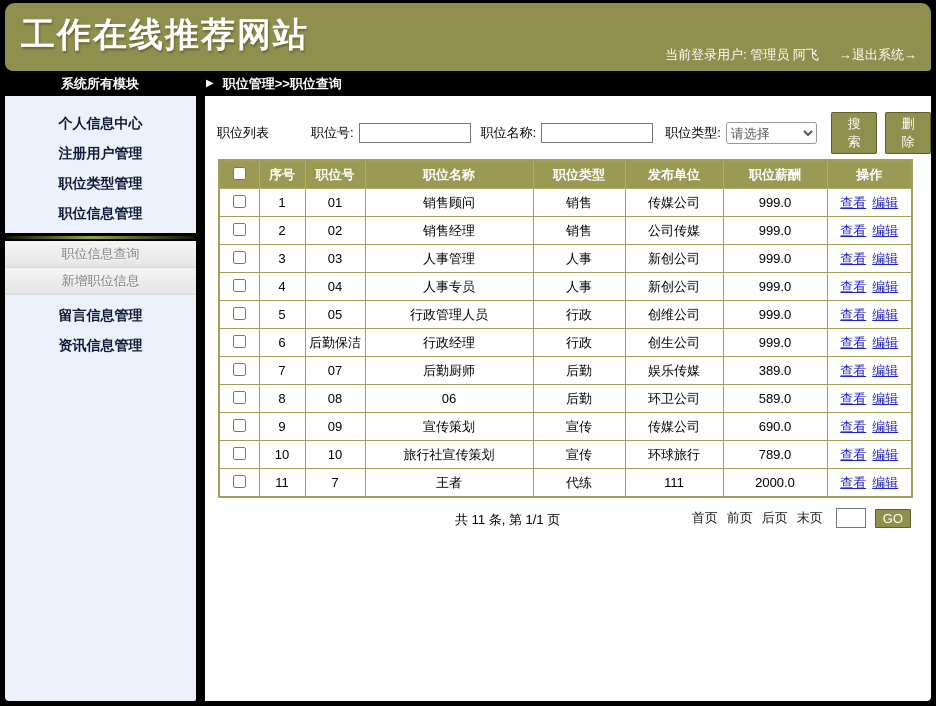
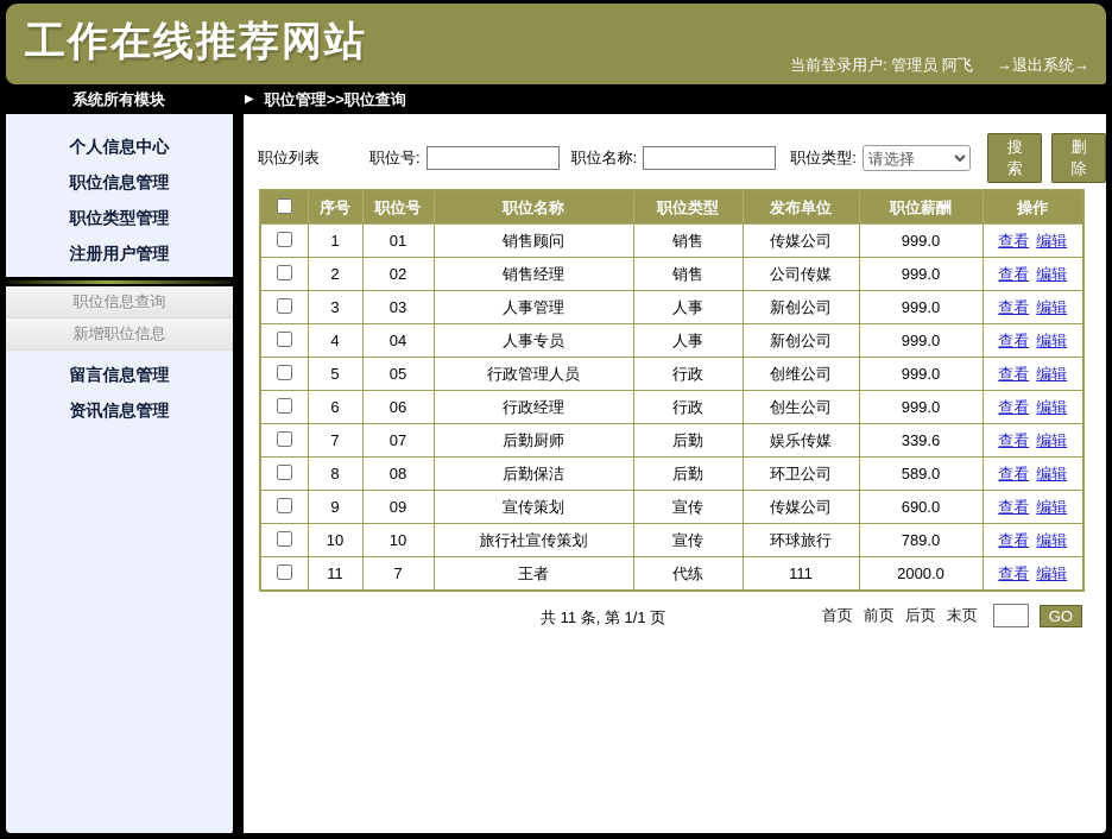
  工作在线推荐网站
  当前登录用户: 管理员 阿飞
  →退出系统→
  系统所有模块
  ▶
  职位管理>>职位查询
  个人信息中心
- 注册用户管理
+ 职位信息管理
  职位类型管理
- 职位信息管理
+ 注册用户管理
  职位信息查询
  新增职位信息
  留言信息管理
  资讯信息管理
  职位列表
  职位号:
  职位名称:
  职位类型:
  请选择
  搜索
  删除
  	序号	职位号	职位名称	职位类型	发布单位	职位薪酬	操作
  	1	01	销售顾问	销售	传媒公司	999.0	查看 编辑
  	2	02	销售经理	销售	公司传媒	999.0	查看 编辑
  	3	03	人事管理	人事	新创公司	999.0	查看 编辑
  	4	04	人事专员	人事	新创公司	999.0	查看 编辑
  	5	05	行政管理人员	行政	创维公司	999.0	查看 编辑
- 	6	后勤保洁	行政经理	行政	创生公司	999.0	查看 编辑
+ 	6	06	行政经理	行政	创生公司	999.0	查看 编辑
- 	7	07	后勤厨师	后勤	娱乐传媒	389.0	查看 编辑
+ 	7	07	后勤厨师	后勤	娱乐传媒	339.6	查看 编辑
- 	8	08	06	后勤	环卫公司	589.0	查看 编辑
+ 	8	08	后勤保洁	后勤	环卫公司	589.0	查看 编辑
  	9	09	宣传策划	宣传	传媒公司	690.0	查看 编辑
  	10	10	旅行社宣传策划	宣传	环球旅行	789.0	查看 编辑
  	11	7	王者	代练	111	2000.0	查看 编辑
  共 11 条, 第 1/1 页
  首页
  前页
  后页
  末页
  GO
